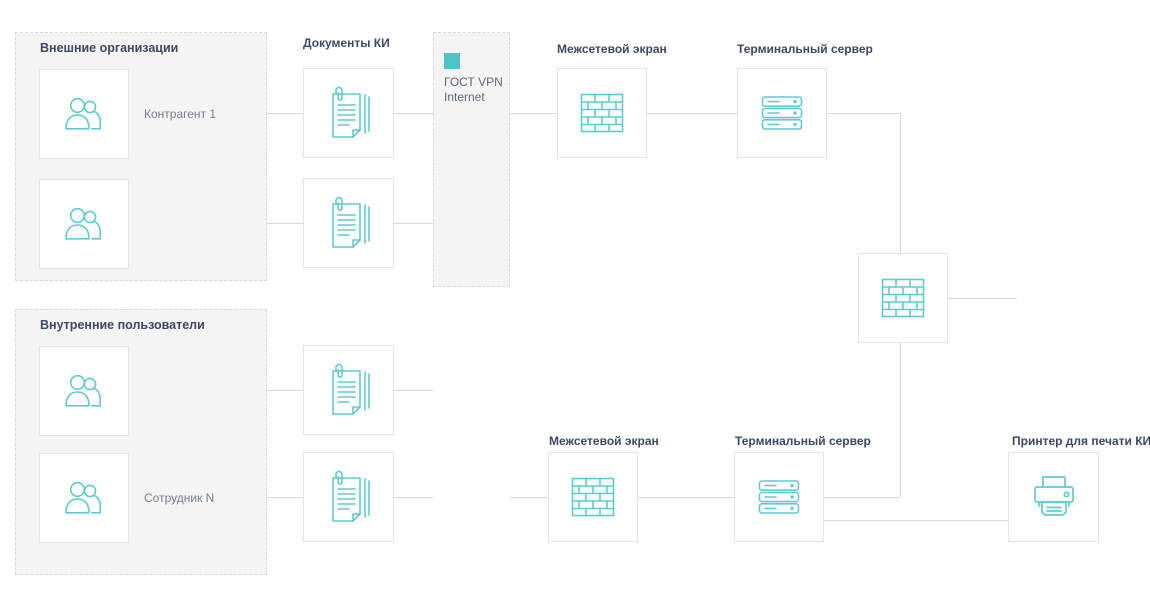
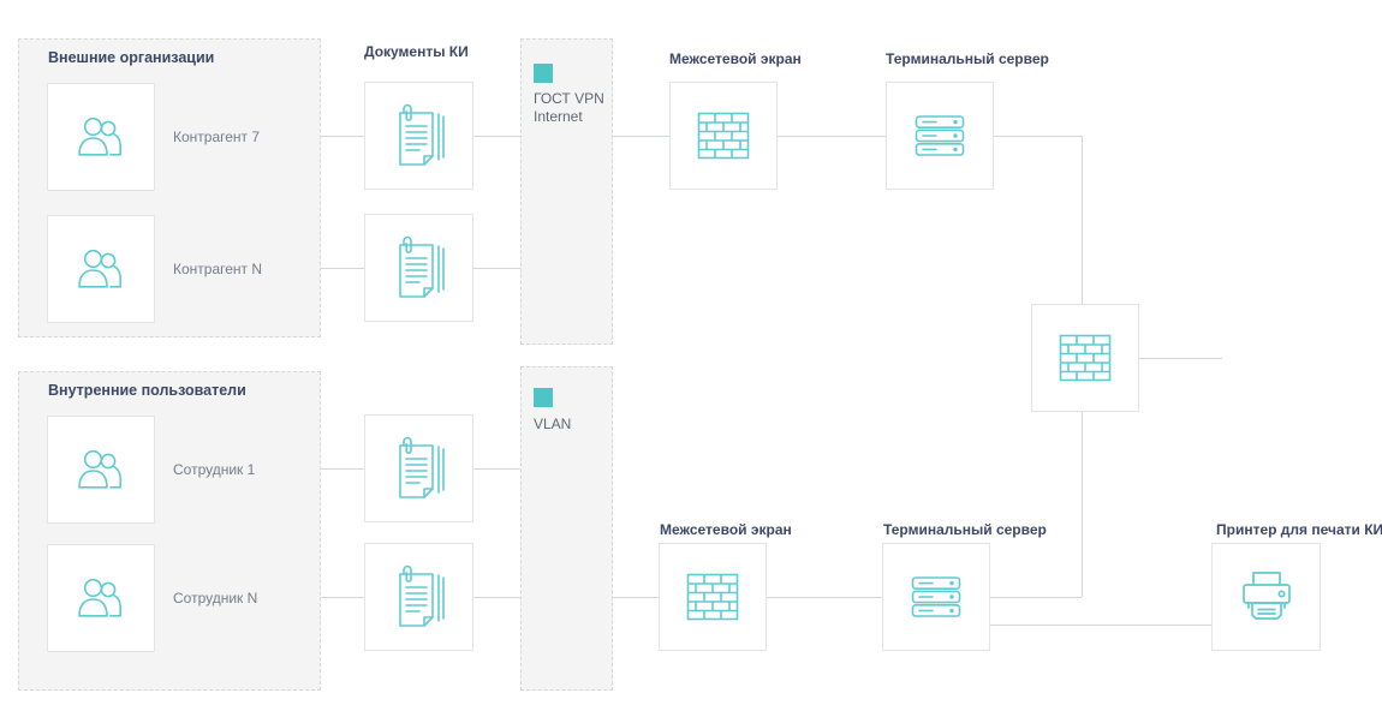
  Внешние организации
- Контрагент 1
+ Контрагент 7
+ Контрагент N
  Внутренние пользователи
+ Сотрудник 1
  Сотрудник N
  Документы КИ
  ГОСТ VPN
  Internet
+ VLAN
  Межсетевой экран
  Терминальный сервер
  Межсетевой экран
  Терминальный сервер
  Принтер для печати КИ
